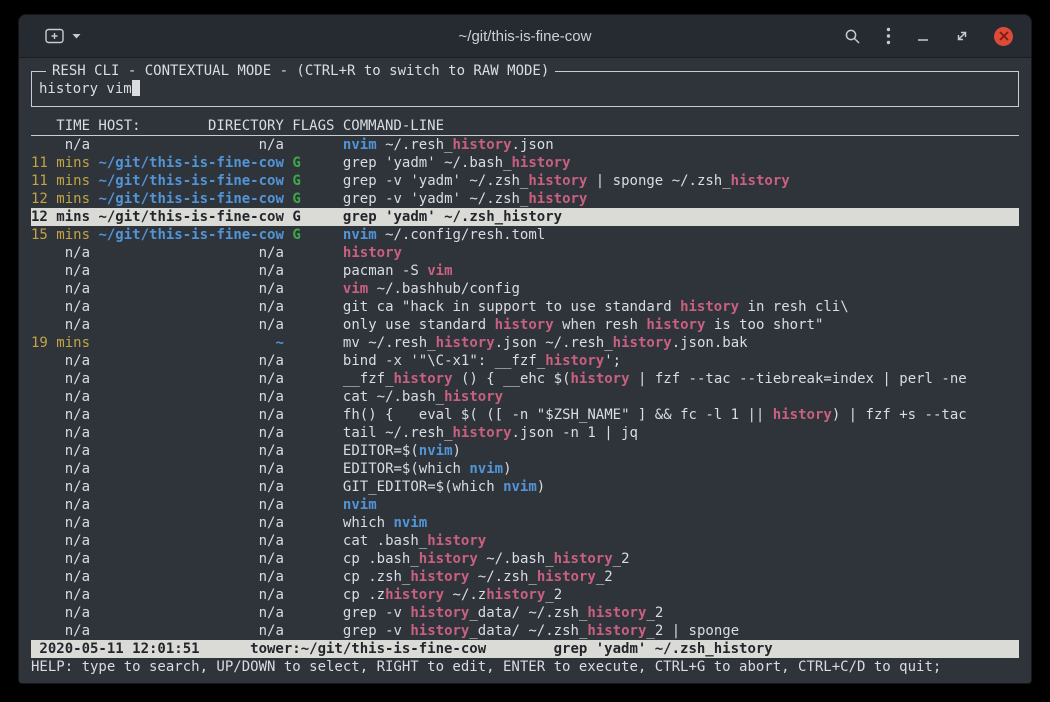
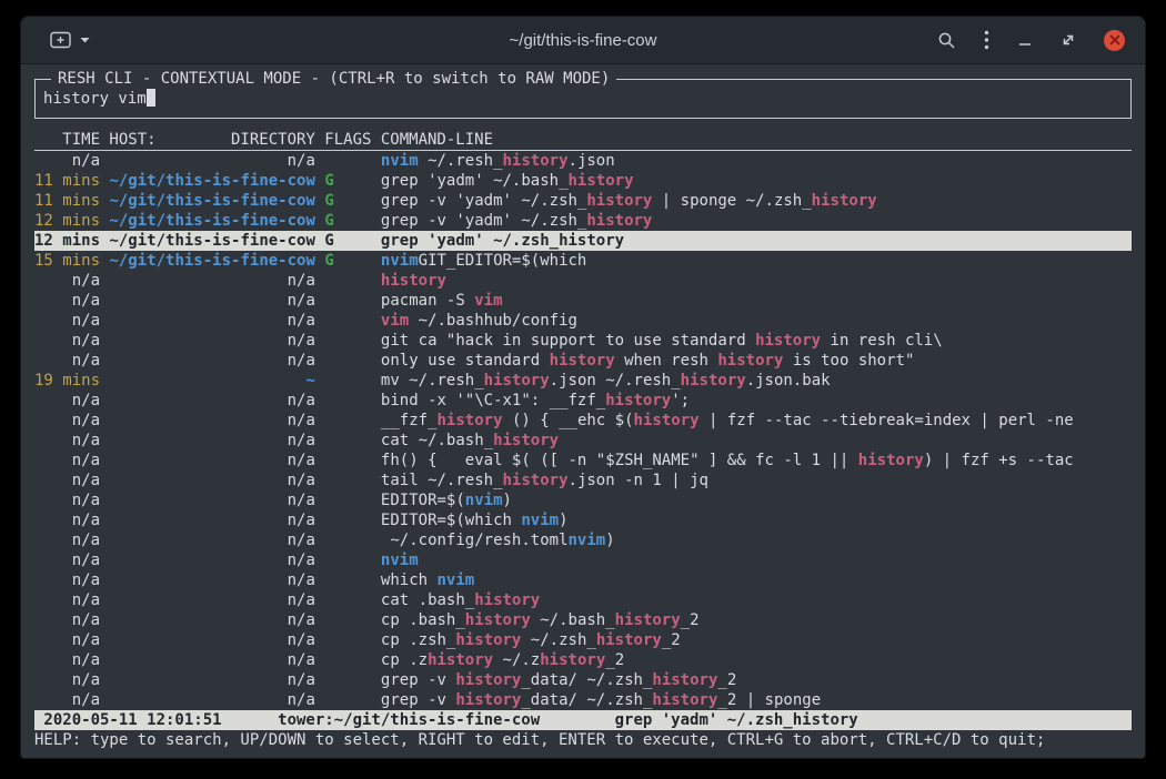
  ~/git/this-is-fine-cow
  RESH CLI - CONTEXTUAL MODE - (CTRL+R to switch to RAW MODE)
  history vim
  TIME HOST: DIRECTORY FLAGS COMMAND-LINE
  n/a n/a nvim ~/.resh_history.json
  11 mins ~/git/this-is-fine-cow G grep 'yadm' ~/.bash_history
  11 mins ~/git/this-is-fine-cow G grep -v 'yadm' ~/.zsh_history | sponge ~/.zsh_history
  12 mins ~/git/this-is-fine-cow G grep -v 'yadm' ~/.zsh_history
  12 mins ~/git/this-is-fine-cow G grep 'yadm' ~/.zsh_history
- 15 mins ~/git/this-is-fine-cow G nvim ~/.config/resh.toml
+ 15 mins ~/git/this-is-fine-cow G nvimGIT_EDITOR=$(which
  n/a n/a history
  n/a n/a pacman -S vim
  n/a n/a vim ~/.bashhub/config
  n/a n/a git ca "hack in support to use standard history in resh cli\
  n/a n/a only use standard history when resh history is too short"
  19 mins ~ mv ~/.resh_history.json ~/.resh_history.json.bak
  n/a n/a bind -x '"\C-x1": __fzf_history';
  n/a n/a __fzf_history () { __ehc $(history | fzf --tac --tiebreak=index | perl -ne
  n/a n/a cat ~/.bash_history
  n/a n/a fh() { eval $( ([ -n "$ZSH_NAME" ] && fc -l 1 || history) | fzf +s --tac
  n/a n/a tail ~/.resh_history.json -n 1 | jq
  n/a n/a EDITOR=$(nvim)
  n/a n/a EDITOR=$(which nvim)
- n/a n/a GIT_EDITOR=$(which nvim)
+ n/a n/a ~/.config/resh.tomlnvim)
  n/a n/a nvim
  n/a n/a which nvim
  n/a n/a cat .bash_history
  n/a n/a cp .bash_history ~/.bash_history_2
  n/a n/a cp .zsh_history ~/.zsh_history_2
  n/a n/a cp .zhistory ~/.zhistory_2
  n/a n/a grep -v history_data/ ~/.zsh_history_2
  n/a n/a grep -v history_data/ ~/.zsh_history_2 | sponge
  2020-05-11 12:01:51 tower:~/git/this-is-fine-cow grep 'yadm' ~/.zsh_history
  HELP: type to search, UP/DOWN to select, RIGHT to edit, ENTER to execute, CTRL+G to abort, CTRL+C/D to quit;
